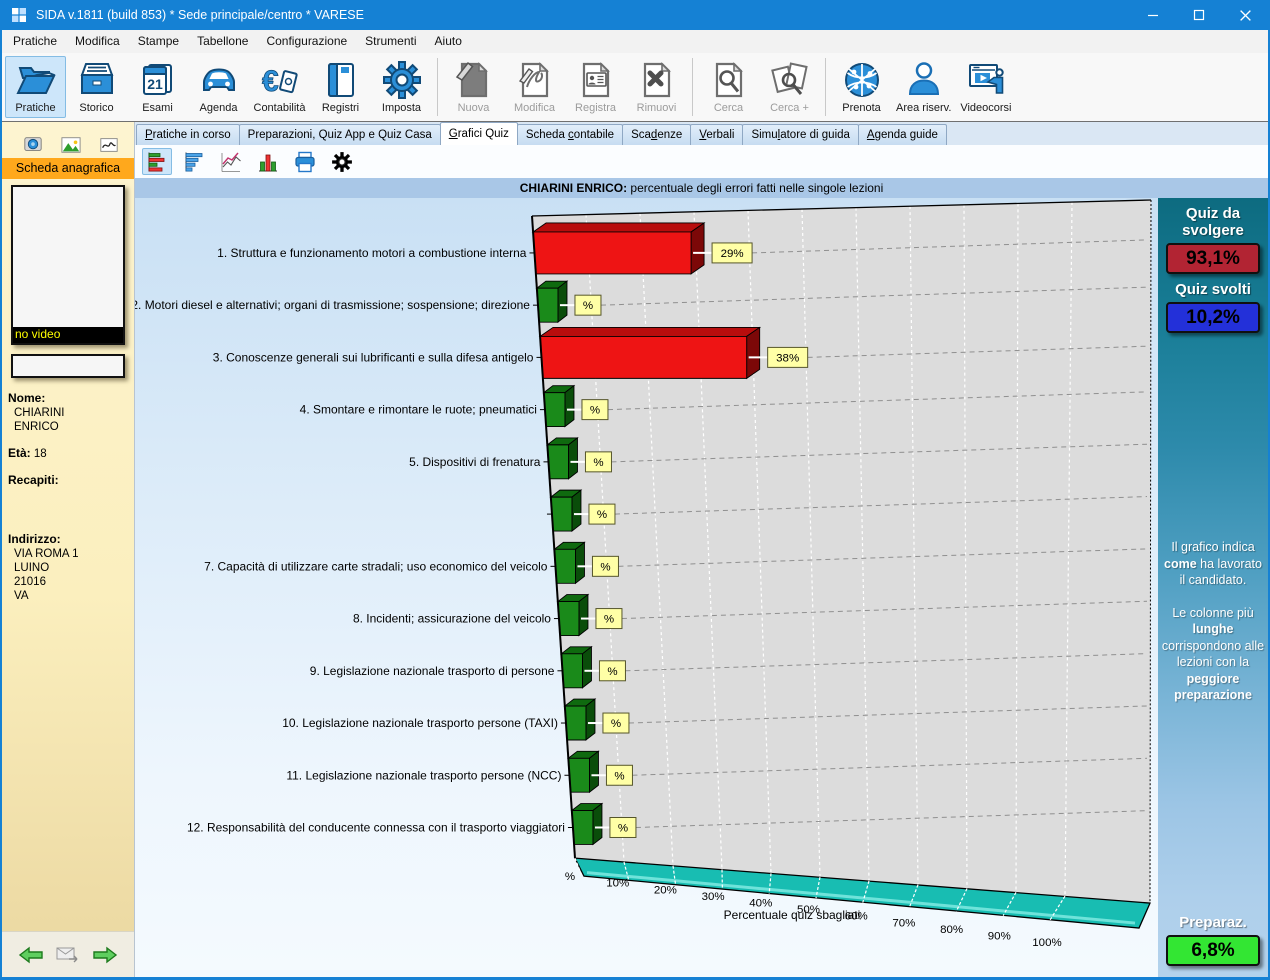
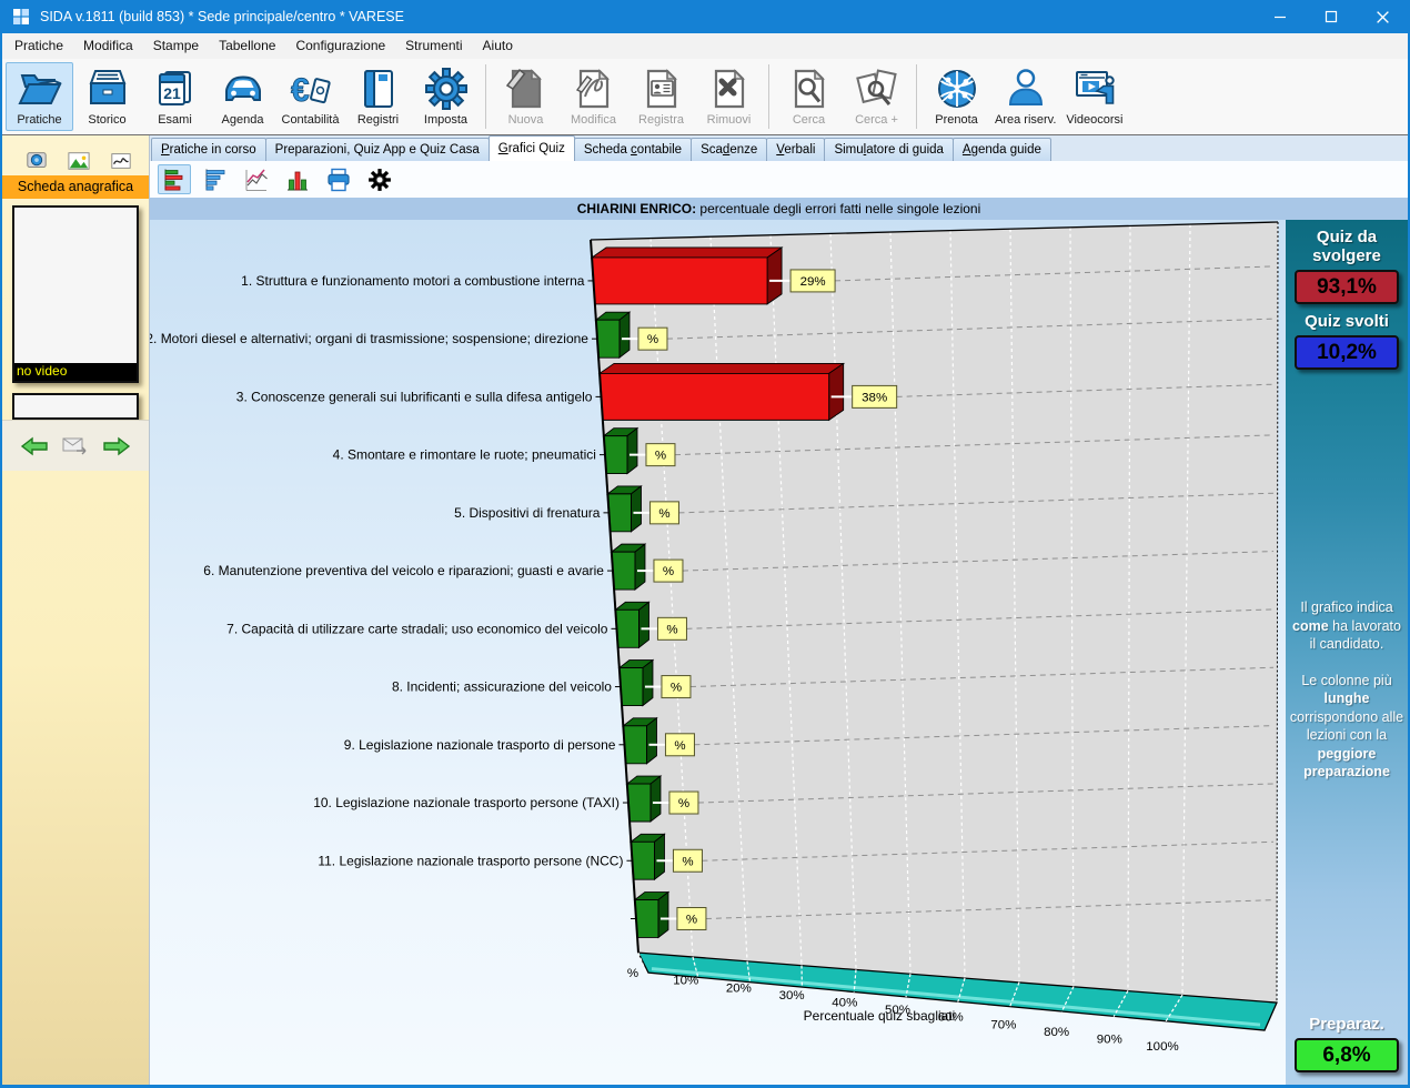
  SIDA v.1811 (build 853) * Sede principale/centro * VARESE
  Pratiche
  Modifica
  Stampe
  Tabellone
  Configurazione
  Strumenti
  Aiuto
  Pratiche
  Storico
  21
  Esami
  Agenda
  €
  Contabilità
  Registri
  Imposta
  Nuova
  Modifica
  Registra
  Rimuovi
  Cerca
  Cerca +
  Prenota
  Area riserv.
  Videocorsi
  Scheda anagrafica
  no video
- Nome:
- CHIARINI
- ENRICO
- Età: 18
- Recapiti:
- Indirizzo:
- VIA ROMA 1
- LUINO
- 21016
- VA
  Pratiche in corso
  Preparazioni, Quiz App e Quiz Casa
  Grafici Quiz
  Scheda contabile
  Scadenze
  Verbali
  Simulatore di guida
  Agenda guide
  CHIARINI ENRICO: percentuale degli errori fatti nelle singole lezioni
  %
  10%
  20%
  30%
  40%
  50%
  60%
  70%
  80%
  90%
  100%
  Percentuale quiz sbagliati
  29%
  1. Struttura e funzionamento motori a combustione interna
  %
  2. Motori diesel e alternativi; organi di trasmissione; sospensione; direzione
  38%
  3. Conoscenze generali sui lubrificanti e sulla difesa antigelo
  %
  4. Smontare e rimontare le ruote; pneumatici
  %
  5. Dispositivi di frenatura
  %
+ 6. Manutenzione preventiva del veicolo e riparazioni; guasti e avarie
  %
  7. Capacità di utilizzare carte stradali; uso economico del veicolo
  %
  8. Incidenti; assicurazione del veicolo
  %
  9. Legislazione nazionale trasporto di persone
  %
  10. Legislazione nazionale trasporto persone (TAXI)
  %
  11. Legislazione nazionale trasporto persone (NCC)
  %
- 12. Responsabilità del conducente connessa con il trasporto viaggiatori
  Quiz da svolgere
  93,1%
  Quiz svolti
  10,2%
  Il grafico indica come ha lavorato il candidato.
  Le colonne più lunghe corrispondono alle lezioni con la peggiore preparazione
  Preparaz.
  6,8%
